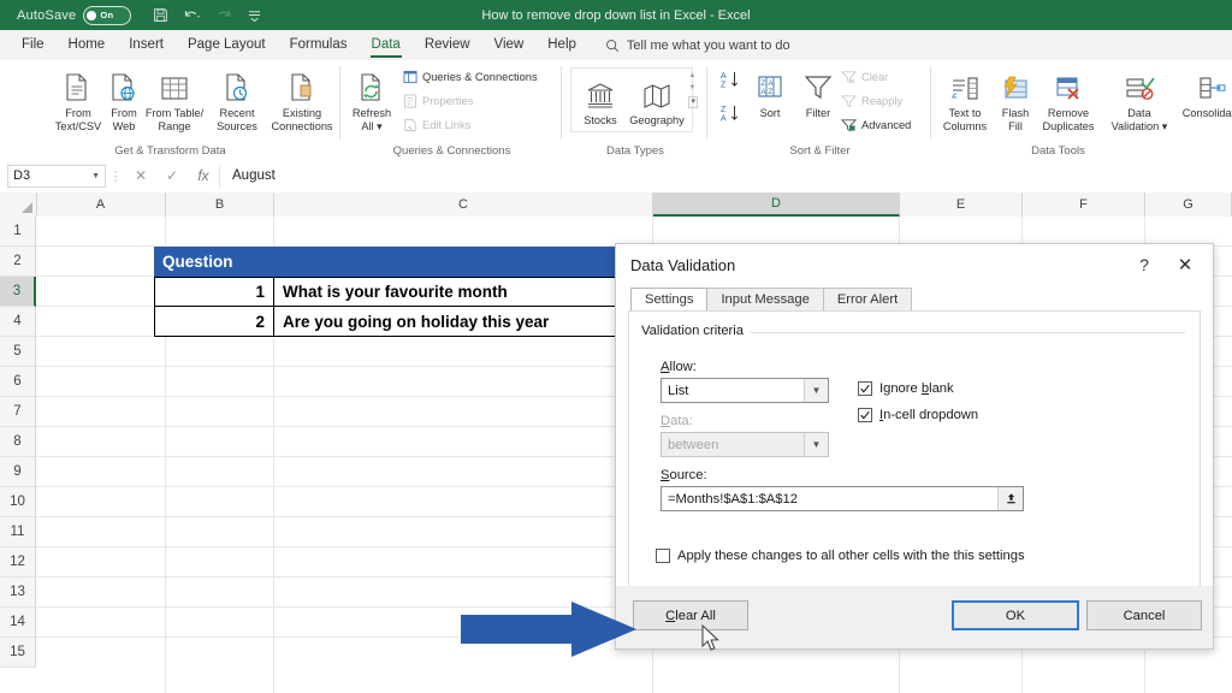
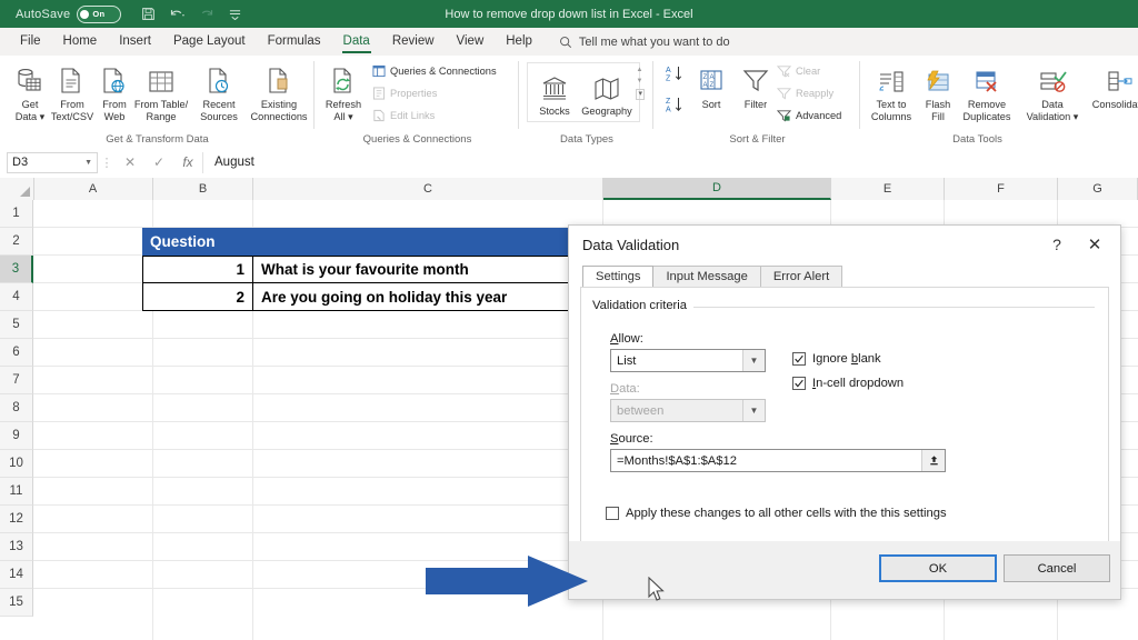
  AutoSave
  On
  How to remove drop down list in Excel - Excel
  File
  Home
  Insert
  Page Layout
  Formulas
  Data
  Review
  View
  Help
  Tell me what you want to do
+ Get
+ Data ▾
  From
  Text/CSV
  From
  Web
  From Table/
  Range
  Recent
  Sources
  Existing
  Connections
  Get & Transform Data
  Refresh
  All ▾
  Queries & Connections
  Properties
  Edit Links
  Queries & Connections
  Stocks
  Geography
  Data Types
  Sort
  Filter
  Clear
  Reapply
  Advanced
  Sort & Filter
  Text to
  Columns
  Flash
  Fill
  Remove
  Duplicates
  Data
  Validation ▾
  Consolida
  Data Tools
  D3
  ⋮
  ✕
  ✓
  fx
  August
  A
  B
  C
  D
  E
  F
  G
  1
  2
  3
  4
  5
  6
  7
  8
  9
  10
  11
  12
  13
  14
  15
  Question
  1
  What is your favourite month
  2
  Are you going on holiday this year
  Data Validation
  ?
  ✕
  Settings
  Input Message
  Error Alert
  Validation criteria
  Allow:
  List
  ▼
  Data:
  between
  ▼
  Source:
  =Months!$A$1:$A$12
  Ignore blank
  In-cell dropdown
  Apply these changes to all other cells with the this settings
- Clear All
  OK
  Cancel
